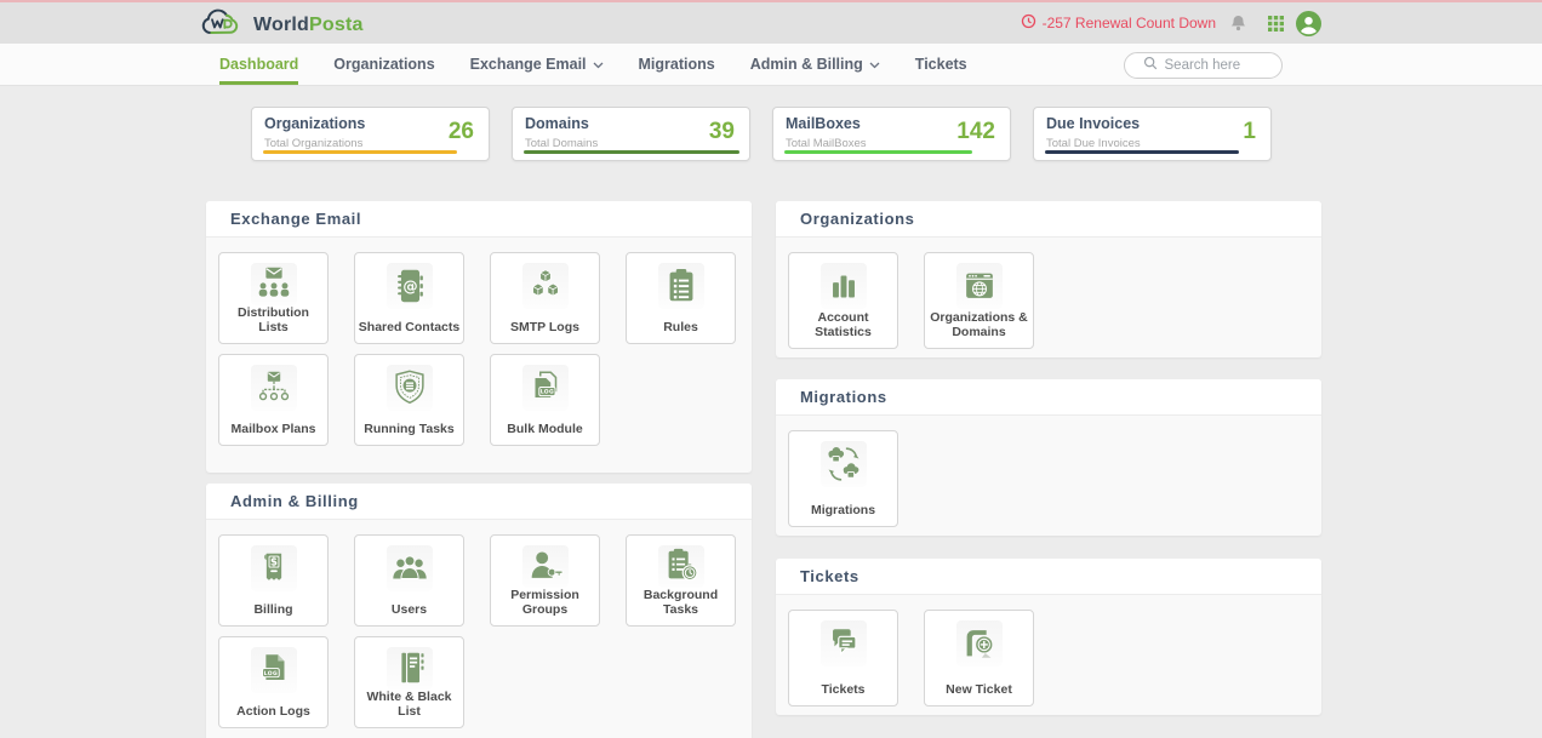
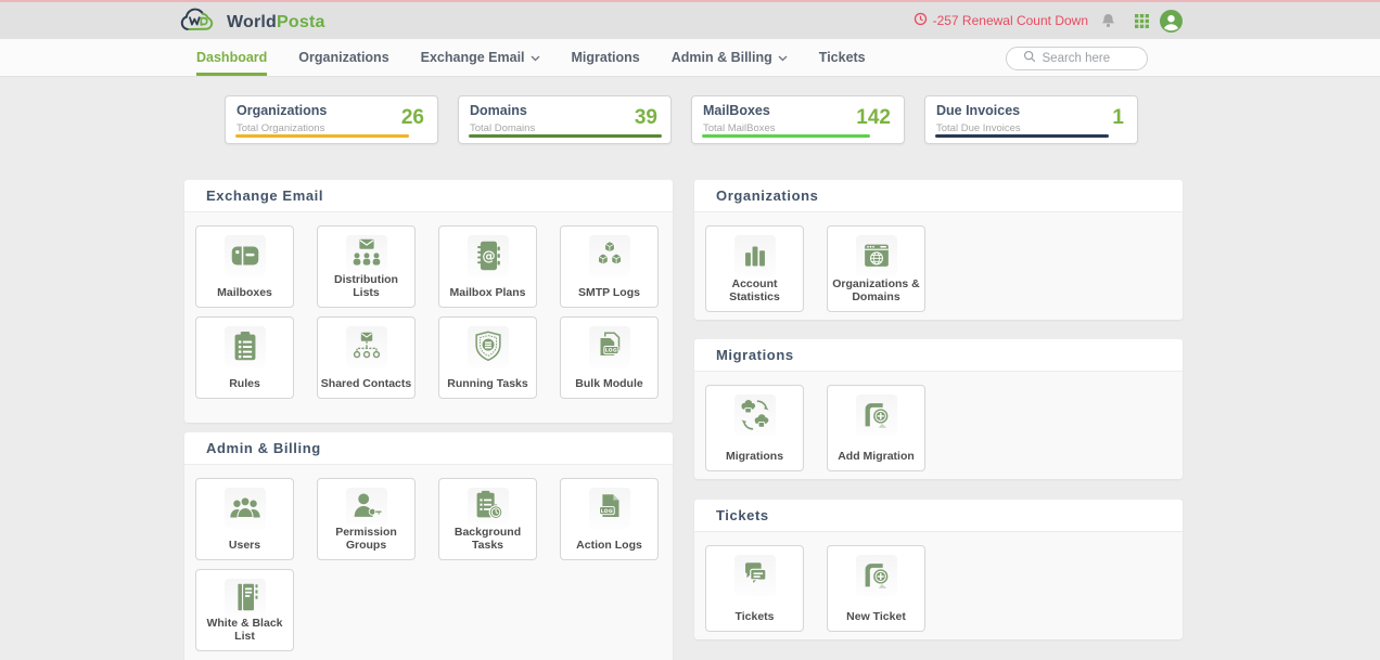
  WorldPosta
  -257 Renewal Count Down
  Dashboard
  Organizations
  Exchange Email
  Migrations
  Admin & Billing
  Tickets
  Search here
  Organizations
  Total Organizations
  26
  Domains
  Total Domains
  39
  MailBoxes
  Total MailBoxes
  142
  Due Invoices
  Total Due Invoices
  1
  Exchange Email
+ Mailboxes
  Distribution Lists
  @
- Shared Contacts
+ Mailbox Plans
  SMTP Logs
  Rules
- Mailbox Plans
+ Shared Contacts
  Running Tasks
  Bulk Module
  Admin & Billing
- $
- Billing
  Users
  Permission Groups
  Background Tasks
  Action Logs
  White & Black List
  Organizations
  Account Statistics
  Organizations & Domains
  Migrations
  Migrations
+ Add Migration
  Tickets
  Tickets
  New Ticket
